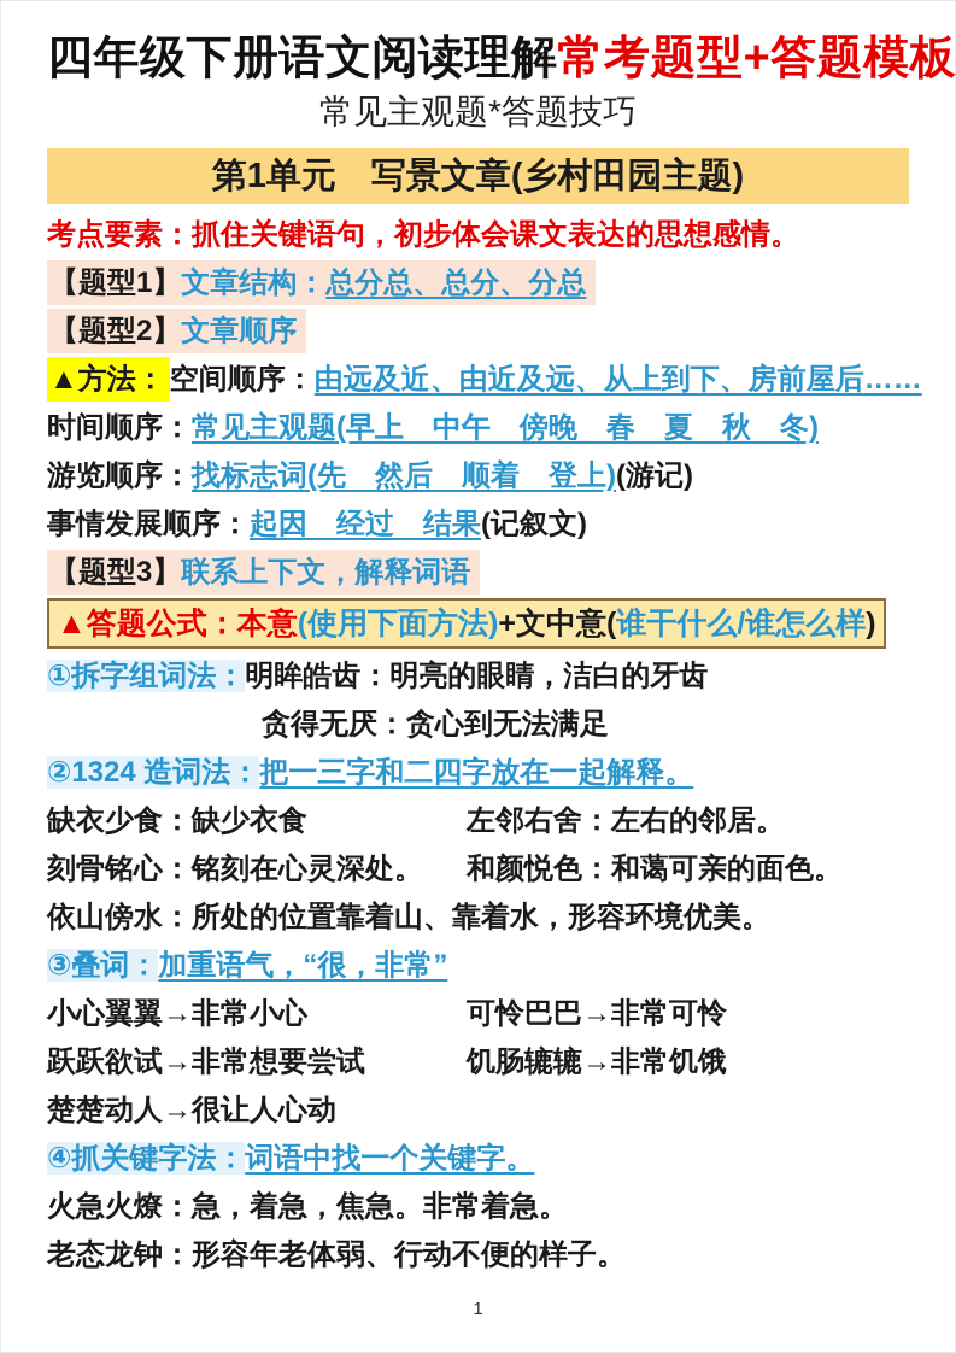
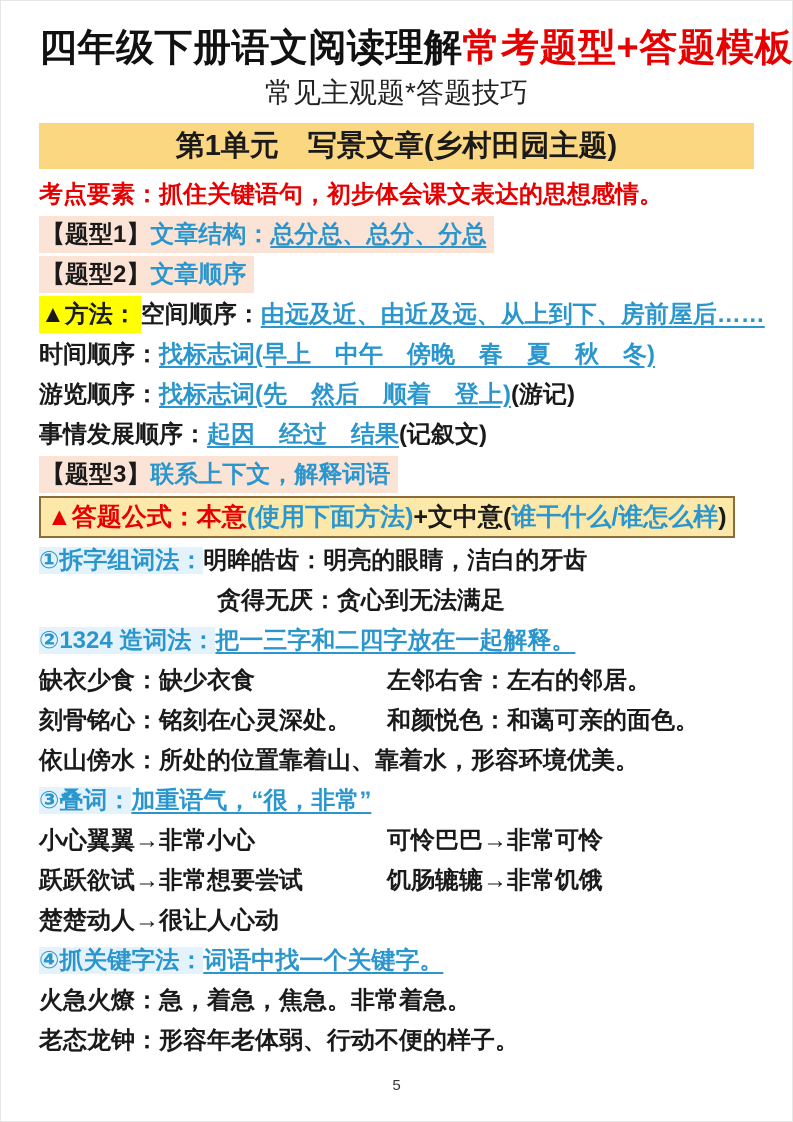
  四年级下册语文阅读理解常考题型+答题模板
  常见主观题*答题技巧
  第1单元 写景文章(乡村田园主题)
  考点要素：抓住关键语句，初步体会课文表达的思想感情。
  【题型1】文章结构：总分总、总分、分总
  【题型2】文章顺序
  ▲方法： 空间顺序：由远及近、由近及远、从上到下、房前屋后……
- 时间顺序：常见主观题(早上 中午 傍晚 春 夏 秋 冬)
+ 时间顺序：找标志词(早上 中午 傍晚 春 夏 秋 冬)
  游览顺序：找标志词(先 然后 顺着 登上)(游记)
  事情发展顺序：起因 经过 结果(记叙文)
  【题型3】联系上下文，解释词语
  ▲答题公式：本意(使用下面方法)+文中意(谁干什么/谁怎么样)
  ①拆字组词法：明眸皓齿：明亮的眼睛，洁白的牙齿
  贪得无厌：贪心到无法满足
  ②1324 造词法：把一三字和二四字放在一起解释。
  缺衣少食：缺少衣食
  左邻右舍：左右的邻居。
  刻骨铭心：铭刻在心灵深处。
  和颜悦色：和蔼可亲的面色。
  依山傍水：所处的位置靠着山、靠着水，形容环境优美。
  ③叠词：加重语气，“很，非常”
  小心翼翼→非常小心
  可怜巴巴→非常可怜
  跃跃欲试→非常想要尝试
  饥肠辘辘→非常饥饿
  楚楚动人→很让人心动
  ④抓关键字法：词语中找一个关键字。
  火急火燎：急，着急，焦急。非常着急。
  老态龙钟：形容年老体弱、行动不便的样子。
- 1
+ 5
